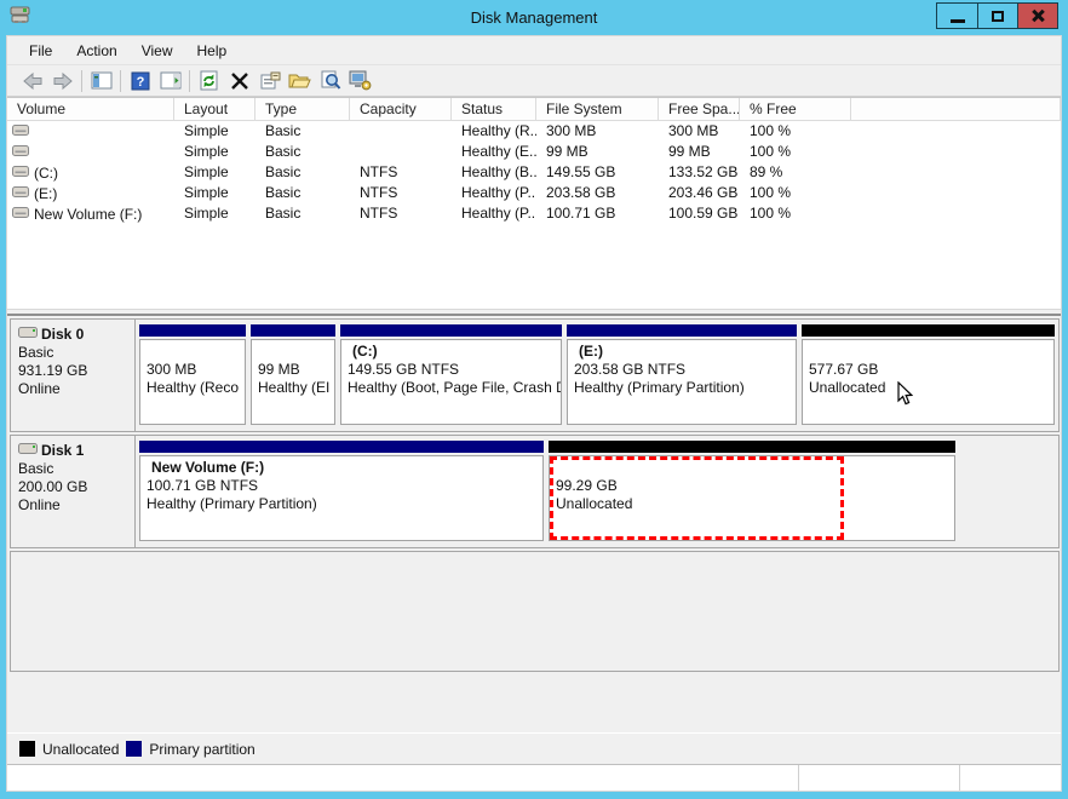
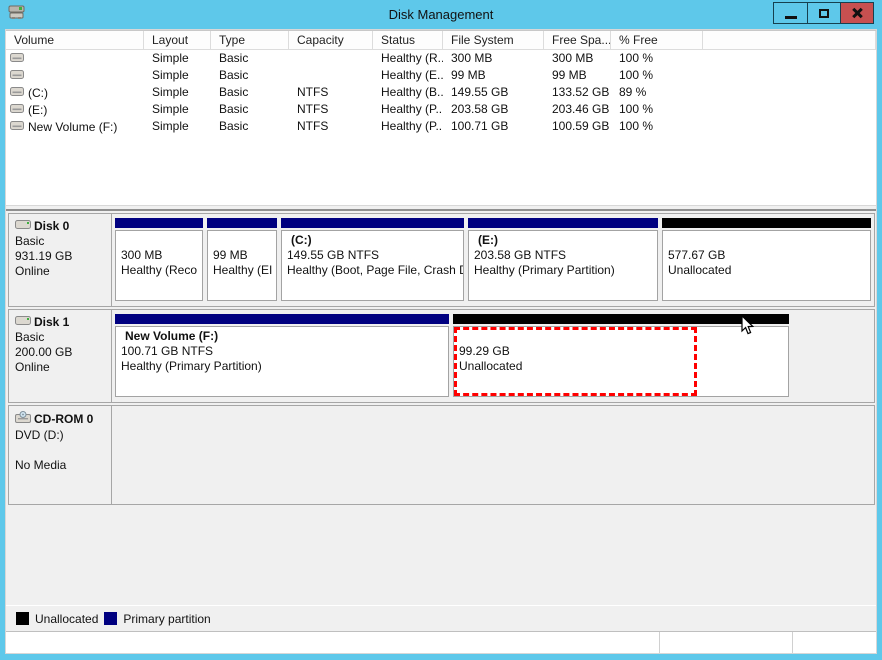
  Disk Management
- File
- Action
- View
- Help
- ?
  Volume
  Layout
  Type
  Capacity
  Status
  File System
  Free Spa...
  % Free
  Simple
  Basic
  Healthy (R..
  300 MB
  300 MB
  100 %
  Simple
  Basic
  Healthy (E..
  99 MB
  99 MB
  100 %
  (C:)
  Simple
  Basic
  NTFS
  Healthy (B..
  149.55 GB
  133.52 GB
  89 %
  (E:)
  Simple
  Basic
  NTFS
  Healthy (P..
  203.58 GB
  203.46 GB
  100 %
  New Volume (F:)
  Simple
  Basic
  NTFS
  Healthy (P..
  100.71 GB
  100.59 GB
  100 %
  Disk 0
  Basic
  931.19 GB
  Online
  300 MB
  Healthy (Reco
  99 MB
  Healthy (EI
  (C:)
  149.55 GB NTFS
  Healthy (Boot, Page File, Crash
  (E:)
  203.58 GB NTFS
  Healthy (Primary Partition)
  577.67 GB
  Unallocated
  Disk 1
  Basic
  200.00 GB
  Online
  New Volume (F:)
  100.71 GB NTFS
  Healthy (Primary Partition)
  99.29 GB
  Unallocated
+ CD-ROM 0
+ DVD (D:)
+ No Media
  Unallocated
  Primary partition
